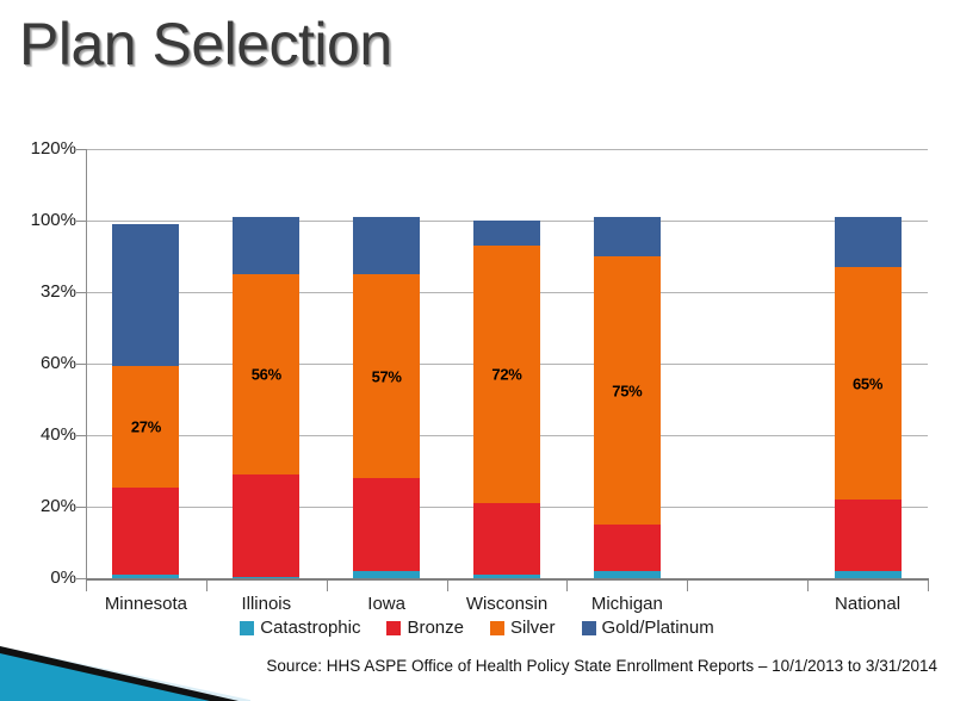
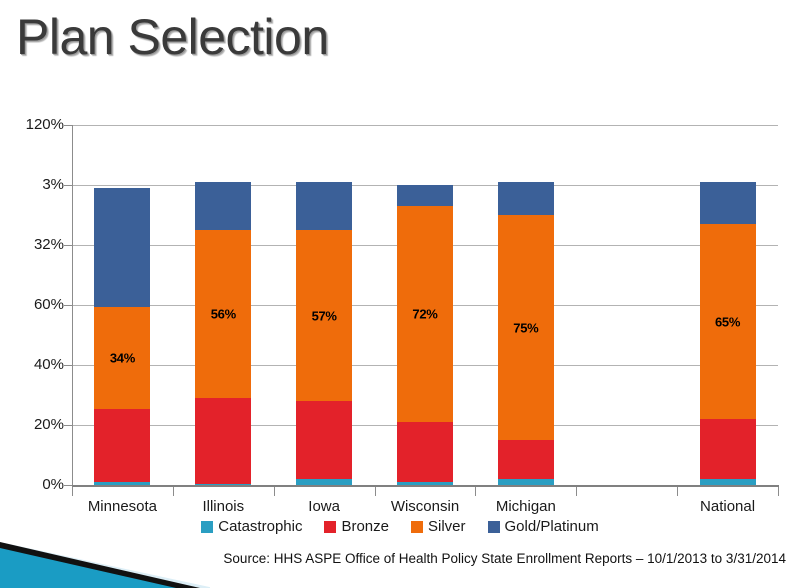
  Plan Selection
  0%
  20%
  40%
  60%
  32%
- 100%
+ 3%
  120%
- 27%
+ 34%
  56%
  57%
  72%
  75%
  65%
  Minnesota
  Illinois
  Iowa
  Wisconsin
  Michigan
  National
  Catastrophic
  Bronze
  Silver
  Gold/Platinum
  Source: HHS ASPE Office of Health Policy State Enrollment Reports – 10/1/2013 to 3/31/2014
